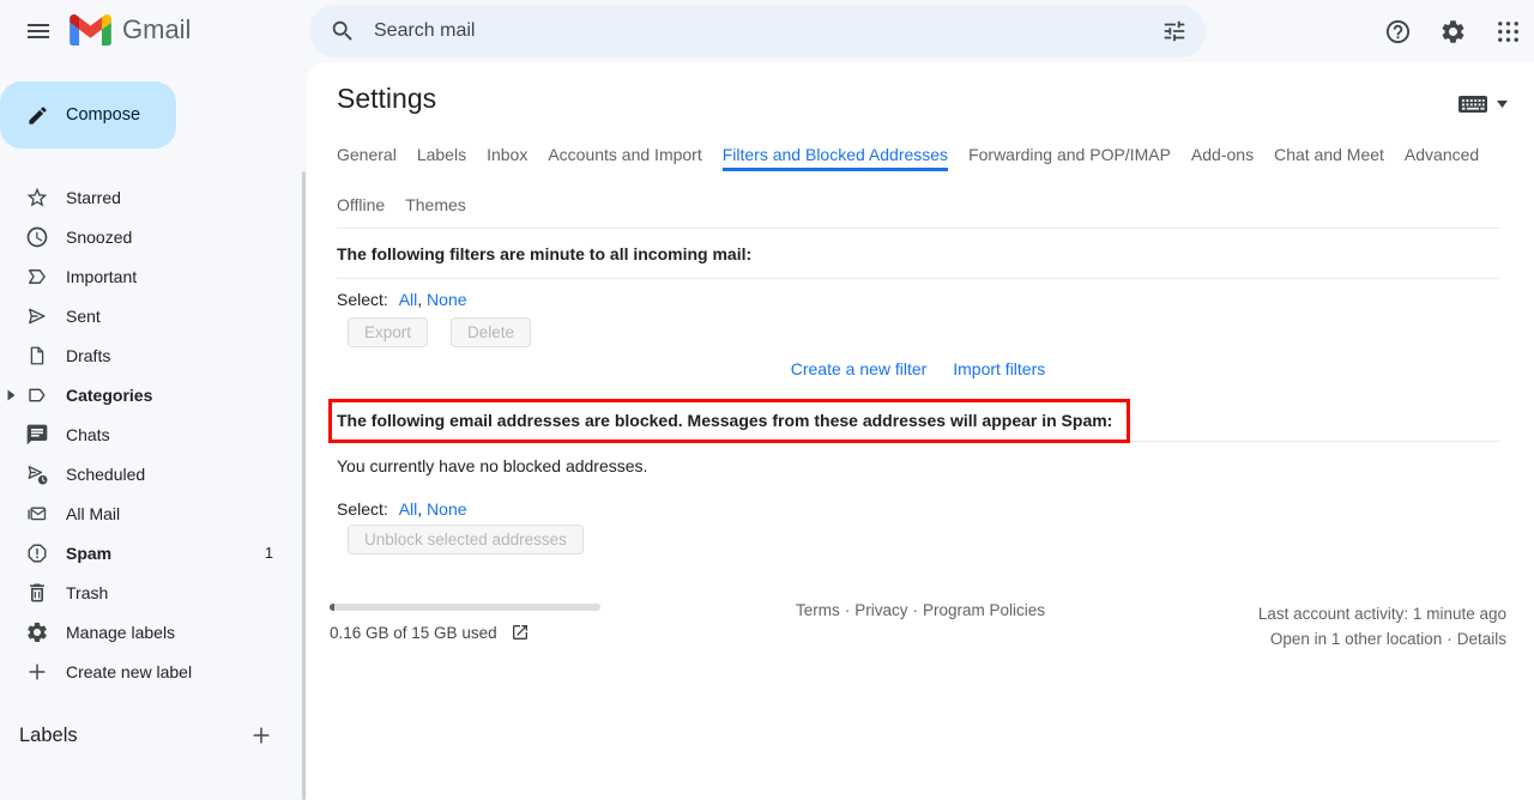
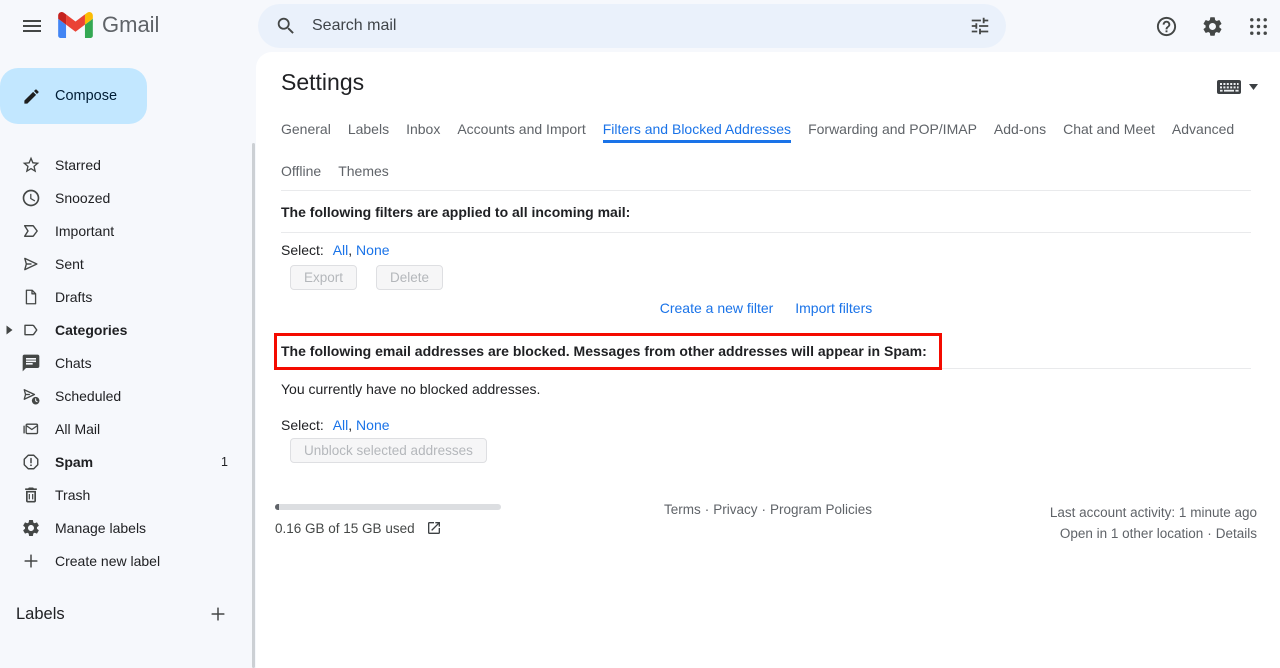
  Gmail
  Search mail
  Compose
  Starred
  Snoozed
  Important
  Sent
  Drafts
  Categories
  Chats
  Scheduled
  All Mail
  Spam
  1
  Trash
  Manage labels
  Create new label
  Labels
  Settings
  General
  Labels
  Inbox
  Accounts and Import
  Filters and Blocked Addresses
  Forwarding and POP/IMAP
  Add-ons
  Chat and Meet
  Advanced
  Offline
  Themes
- The following filters are minute to all incoming mail:
+ The following filters are applied to all incoming mail:
  Select: All, None
  Export
  Delete
  Create a new filter Import filters
- The following email addresses are blocked. Messages from these addresses will appear in Spam:
+ The following email addresses are blocked. Messages from other addresses will appear in Spam:
  You currently have no blocked addresses.
  Select: All, None
  Unblock selected addresses
  0.16 GB of 15 GB used
  Terms · Privacy · Program Policies
  Last account activity: 1 minute ago
  Open in 1 other location · Details
